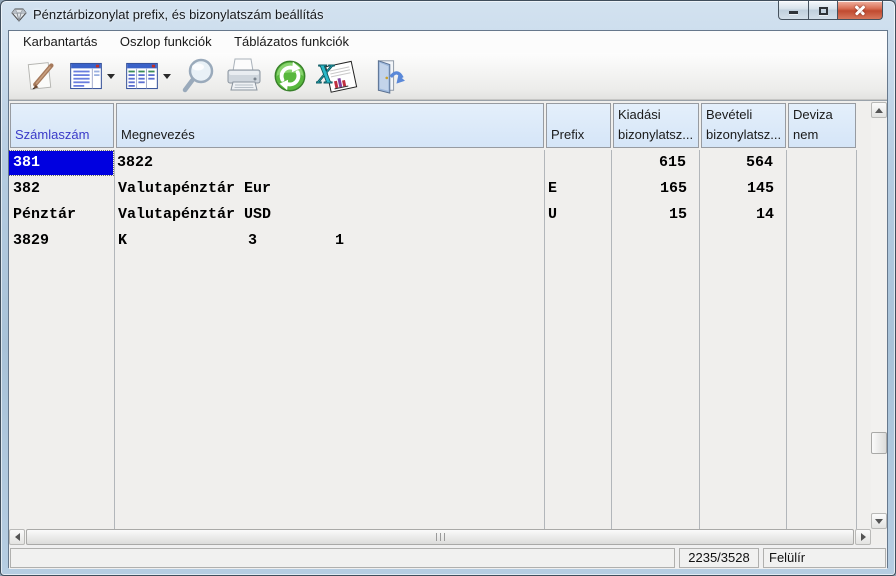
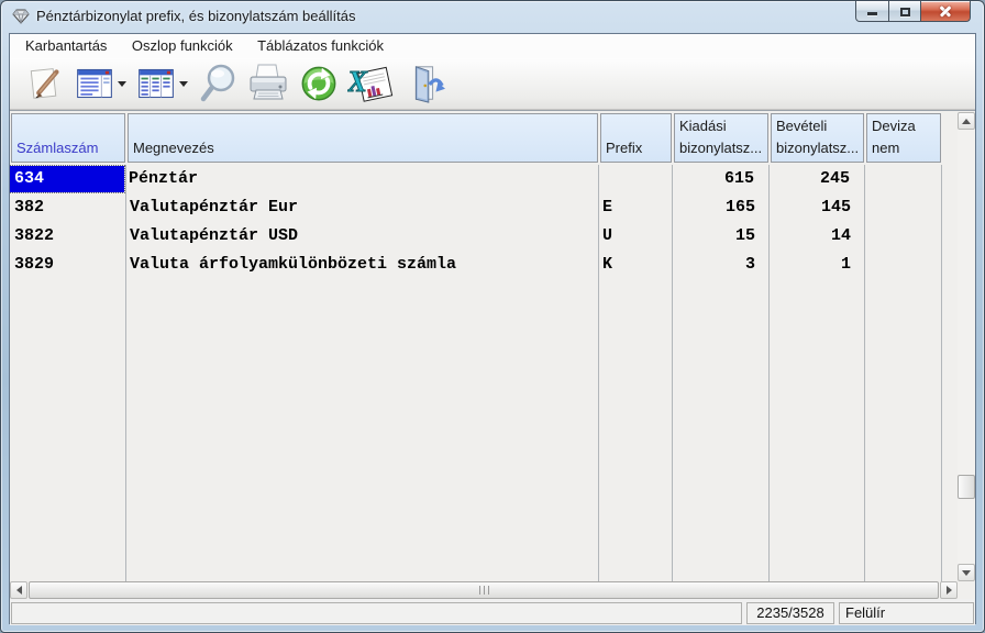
  Pénztárbizonylat prefix, és bizonylatszám beállítás
  Karbantartás Oszlop funkciók Táblázatos funkciók
  X
  Számlaszám
  Megnevezés
  Prefix
  Kiadási
  bizonylatsz...
  Bevételi
  bizonylatsz...
  Deviza
  nem
- 381
+ 634
- 3822
+ Pénztár
  615
- 564
+ 245
  382
  Valutapénztár Eur
  E
  165
  145
- Pénztár
+ 3822
  Valutapénztár USD
  U
  15
  14
  3829
+ Valuta árfolyamkülönbözeti számla
  K
  3
  1
  2235/3528
  Felülír
